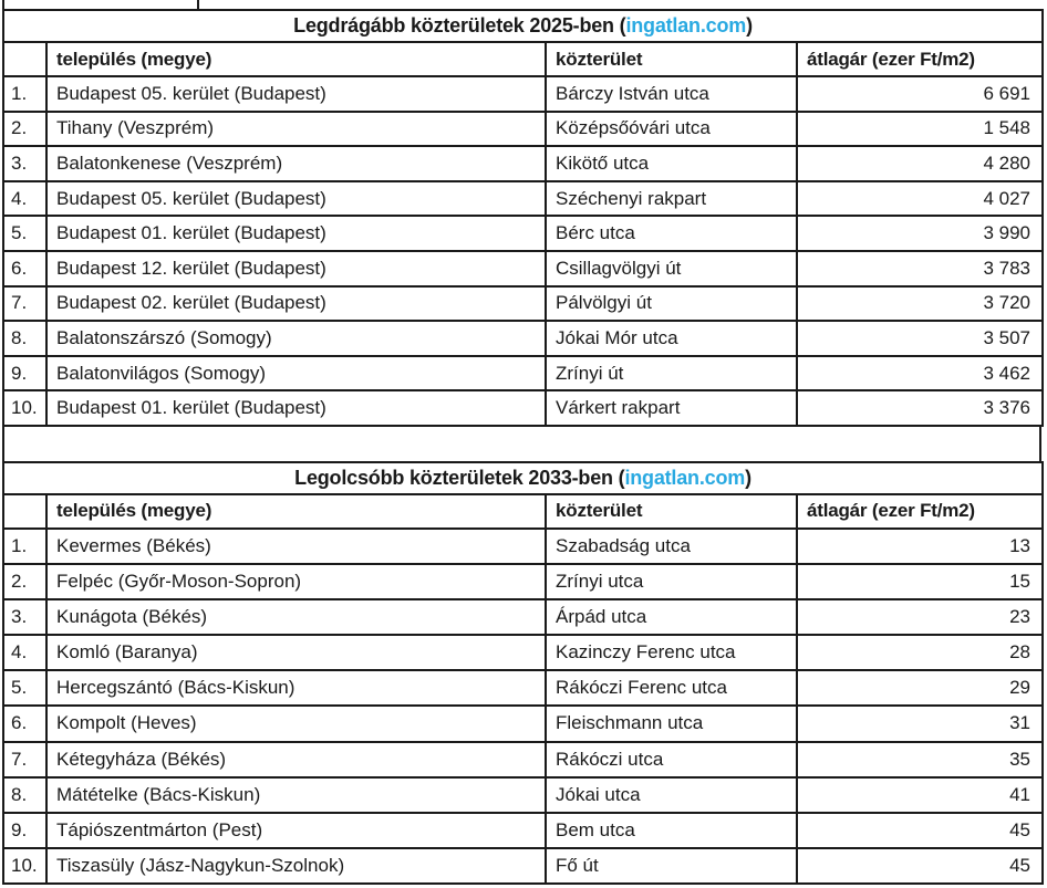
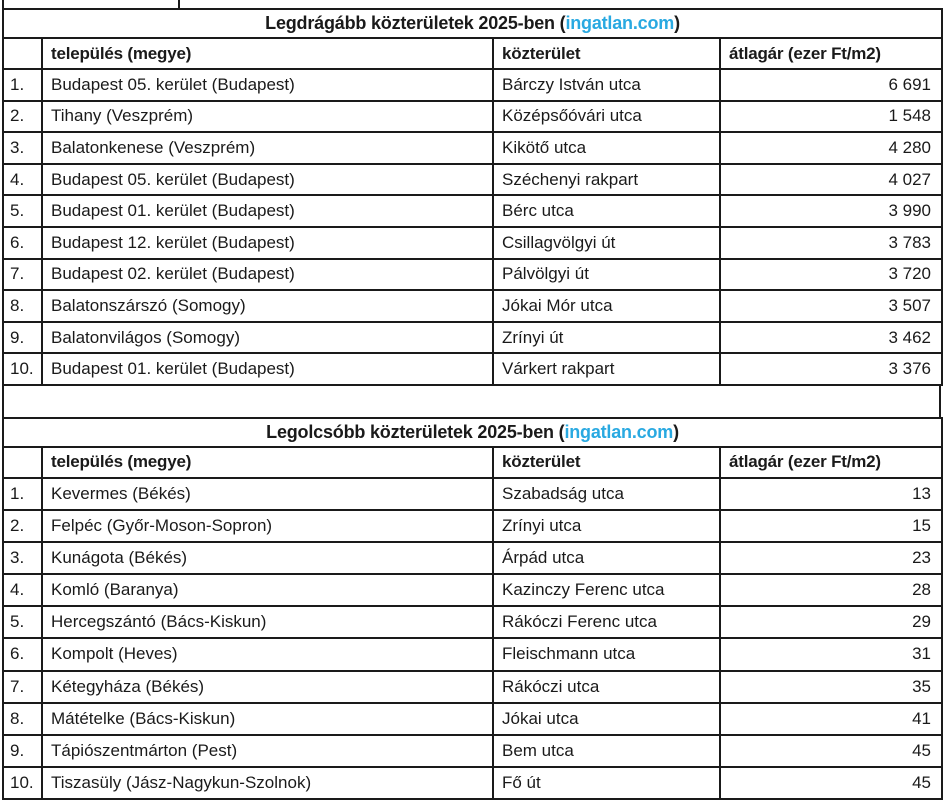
  Legdrágább közterületek 2025-ben (ingatlan.com)
  	település (megye)	közterület	átlagár (ezer Ft/m2)
  1.	Budapest 05. kerület (Budapest)	Bárczy István utca	6 691
  2.	Tihany (Veszprém)	Középsőóvári utca	1 548
  3.	Balatonkenese (Veszprém)	Kikötő utca	4 280
  4.	Budapest 05. kerület (Budapest)	Széchenyi rakpart	4 027
  5.	Budapest 01. kerület (Budapest)	Bérc utca	3 990
  6.	Budapest 12. kerület (Budapest)	Csillagvölgyi út	3 783
  7.	Budapest 02. kerület (Budapest)	Pálvölgyi út	3 720
  8.	Balatonszárszó (Somogy)	Jókai Mór utca	3 507
  9.	Balatonvilágos (Somogy)	Zrínyi út	3 462
  10.	Budapest 01. kerület (Budapest)	Várkert rakpart	3 376
- Legolcsóbb közterületek 2033-ben (ingatlan.com)
+ Legolcsóbb közterületek 2025-ben (ingatlan.com)
  	település (megye)	közterület	átlagár (ezer Ft/m2)
  1.	Kevermes (Békés)	Szabadság utca	13
  2.	Felpéc (Győr-Moson-Sopron)	Zrínyi utca	15
  3.	Kunágota (Békés)	Árpád utca	23
  4.	Komló (Baranya)	Kazinczy Ferenc utca	28
  5.	Hercegszántó (Bács-Kiskun)	Rákóczi Ferenc utca	29
  6.	Kompolt (Heves)	Fleischmann utca	31
  7.	Kétegyháza (Békés)	Rákóczi utca	35
  8.	Mátételke (Bács-Kiskun)	Jókai utca	41
  9.	Tápiószentmárton (Pest)	Bem utca	45
  10.	Tiszasüly (Jász-Nagykun-Szolnok)	Fő út	45
